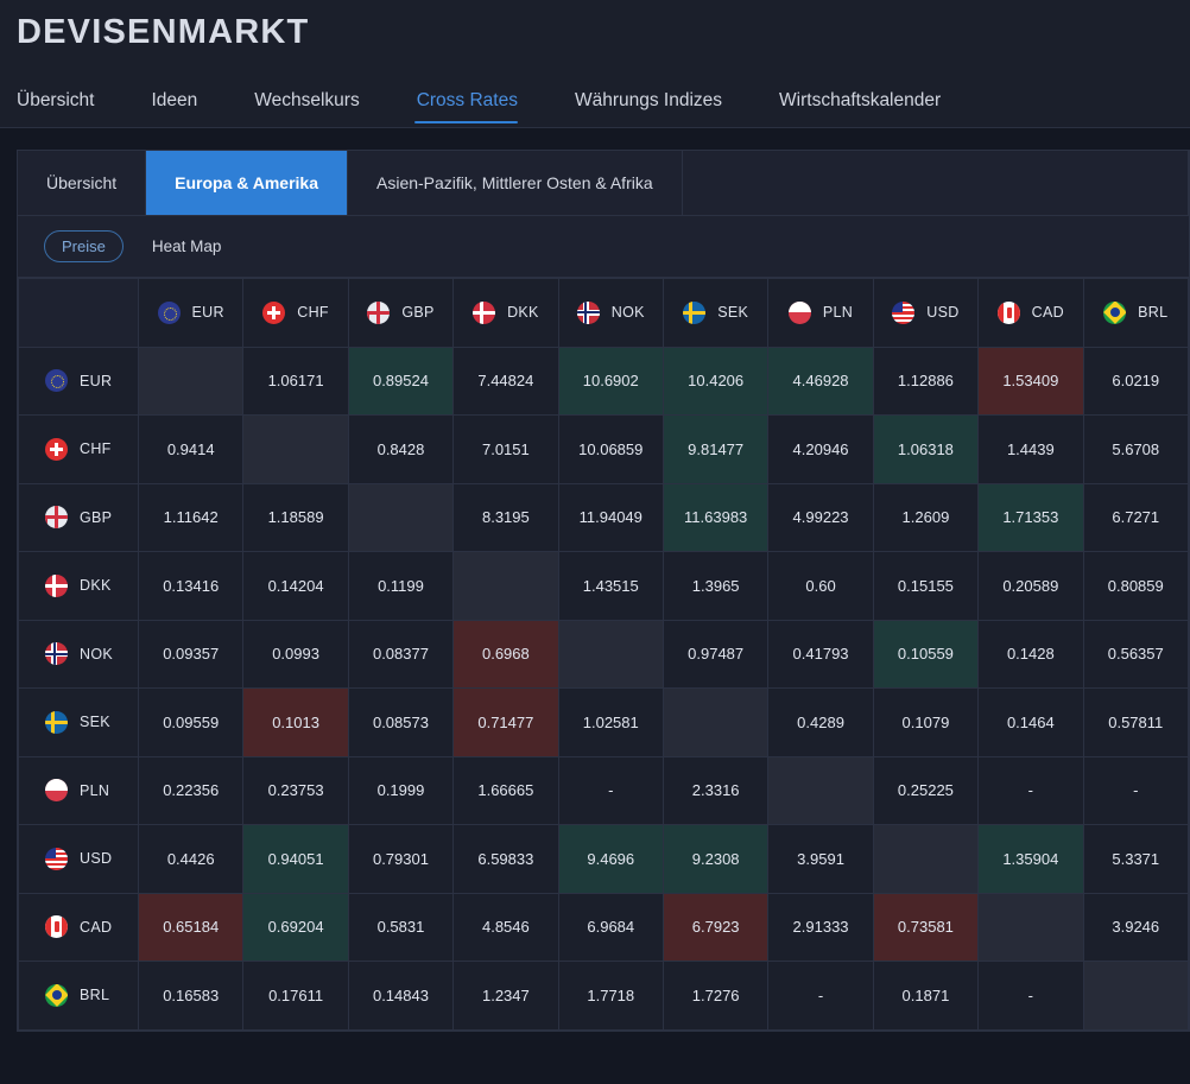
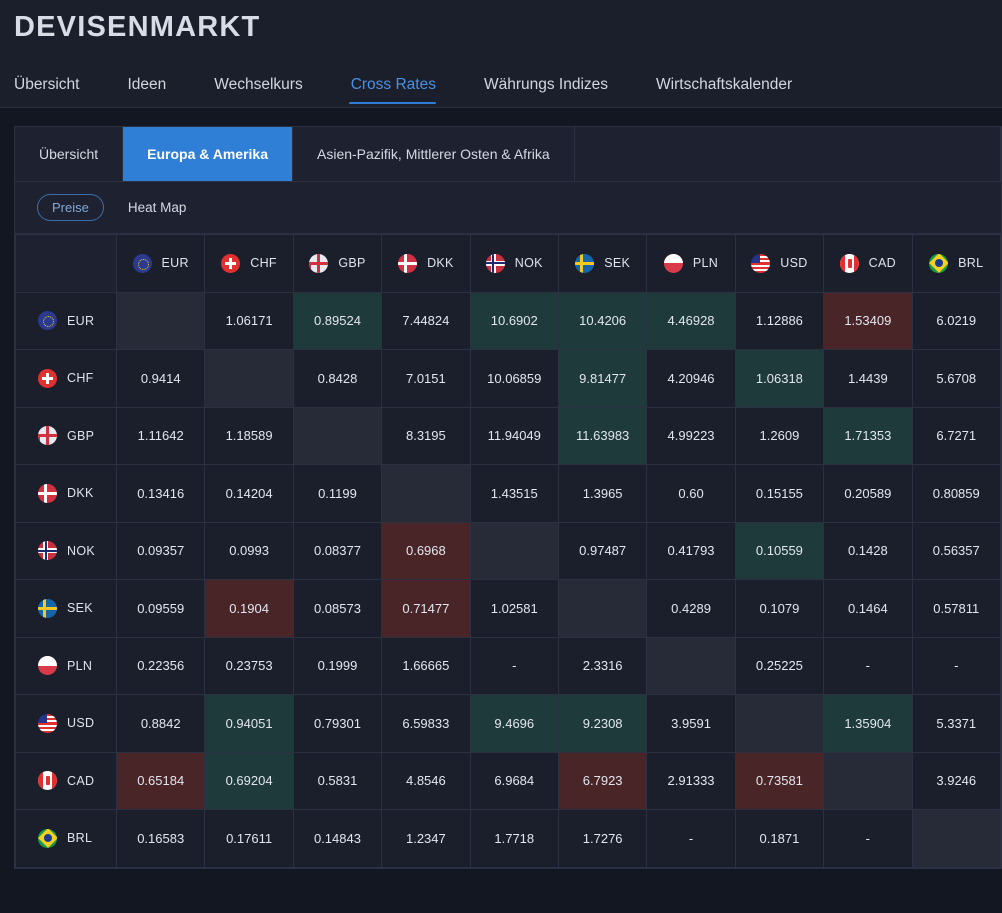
  DEVISENMARKT
  Übersicht
  Ideen
  Wechselkurs
  Cross Rates
  Währungs Indizes
  Wirtschaftskalender
  Übersicht
  Europa & Amerika
  Asien-Pazifik, Mittlerer Osten & Afrika
  Preise
  Heat Map
  	EUR	CHF	GBP	DKK	NOK	SEK	PLN	USD	CAD	BRL
  EUR		1.06171	0.89524	7.44824	10.6902	10.4206	4.46928	1.12886	1.53409	6.0219
  CHF	0.9414		0.8428	7.0151	10.06859	9.81477	4.20946	1.06318	1.4439	5.6708
  GBP	1.11642	1.18589		8.3195	11.94049	11.63983	4.99223	1.2609	1.71353	6.7271
  DKK	0.13416	0.14204	0.1199		1.43515	1.3965	0.60	0.15155	0.20589	0.80859
  NOK	0.09357	0.0993	0.08377	0.6968		0.97487	0.41793	0.10559	0.1428	0.56357
- SEK	0.09559	0.1013	0.08573	0.71477	1.02581		0.4289	0.1079	0.1464	0.57811
+ SEK	0.09559	0.1904	0.08573	0.71477	1.02581		0.4289	0.1079	0.1464	0.57811
  PLN	0.22356	0.23753	0.1999	1.66665	-	2.3316		0.25225	-	-
- USD	0.4426	0.94051	0.79301	6.59833	9.4696	9.2308	3.9591		1.35904	5.3371
+ USD	0.8842	0.94051	0.79301	6.59833	9.4696	9.2308	3.9591		1.35904	5.3371
  CAD	0.65184	0.69204	0.5831	4.8546	6.9684	6.7923	2.91333	0.73581		3.9246
  BRL	0.16583	0.17611	0.14843	1.2347	1.7718	1.7276	-	0.1871	-
